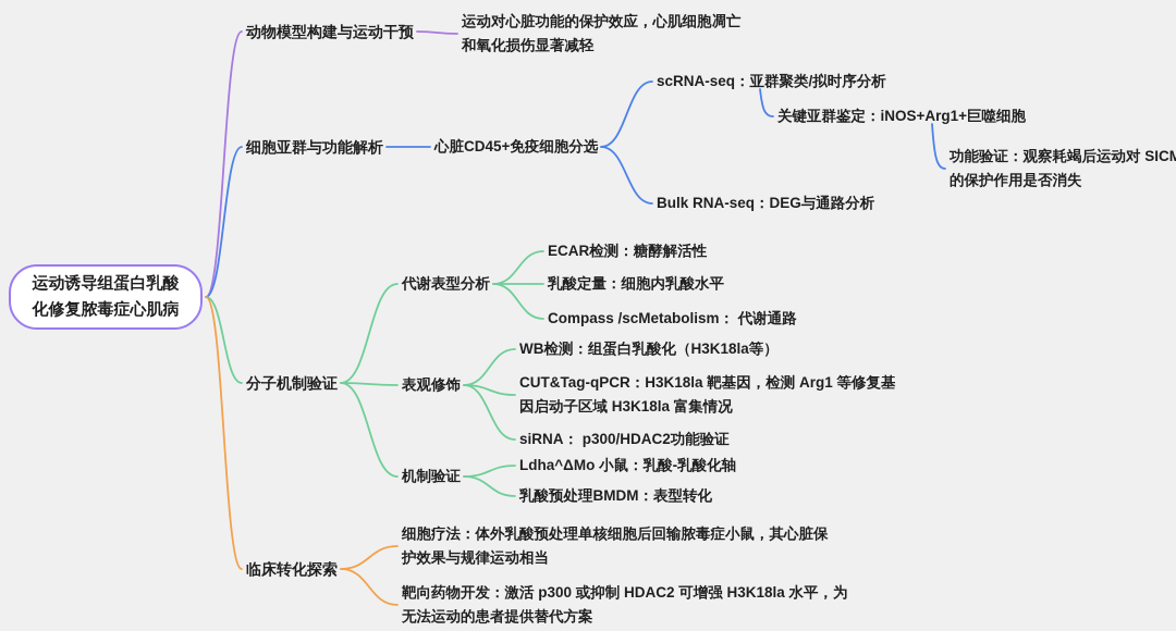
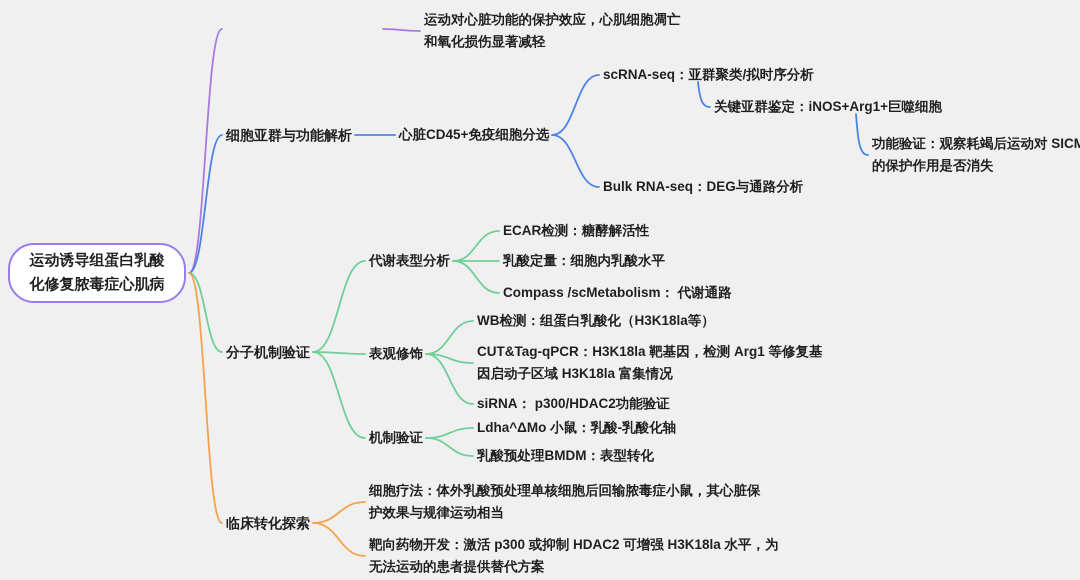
  运动诱导组蛋白乳酸
  化修复脓毒症心肌病
- 动物模型构建与运动干预
  运动对心脏功能的保护效应，心肌细胞凋亡
  和氧化损伤显著减轻
  细胞亚群与功能解析
  心脏CD45+免疫细胞分选
  scRNA-seq：亚群聚类/拟时序分析
  关键亚群鉴定：iNOS+Arg1+巨噬细胞
  功能验证：观察耗竭后运动对 SICM
  的保护作用是否消失
  Bulk RNA-seq：DEG与通路分析
  分子机制验证
  代谢表型分析
  ECAR检测：糖酵解活性
  乳酸定量：细胞内乳酸水平
  Compass /scMetabolism： 代谢通路
  表观修饰
  WB检测：组蛋白乳酸化（H3K18la等）
  CUT&Tag-qPCR：H3K18la 靶基因，检测 Arg1 等修复基
  因启动子区域 H3K18la 富集情况
  siRNA： p300/HDAC2功能验证
  机制验证
  Ldha^ΔMo 小鼠：乳酸-乳酸化轴
  乳酸预处理BMDM：表型转化
  临床转化探索
  细胞疗法：体外乳酸预处理单核细胞后回输脓毒症小鼠，其心脏保
  护效果与规律运动相当
  靶向药物开发：激活 p300 或抑制 HDAC2 可增强 H3K18la 水平，为
  无法运动的患者提供替代方案
